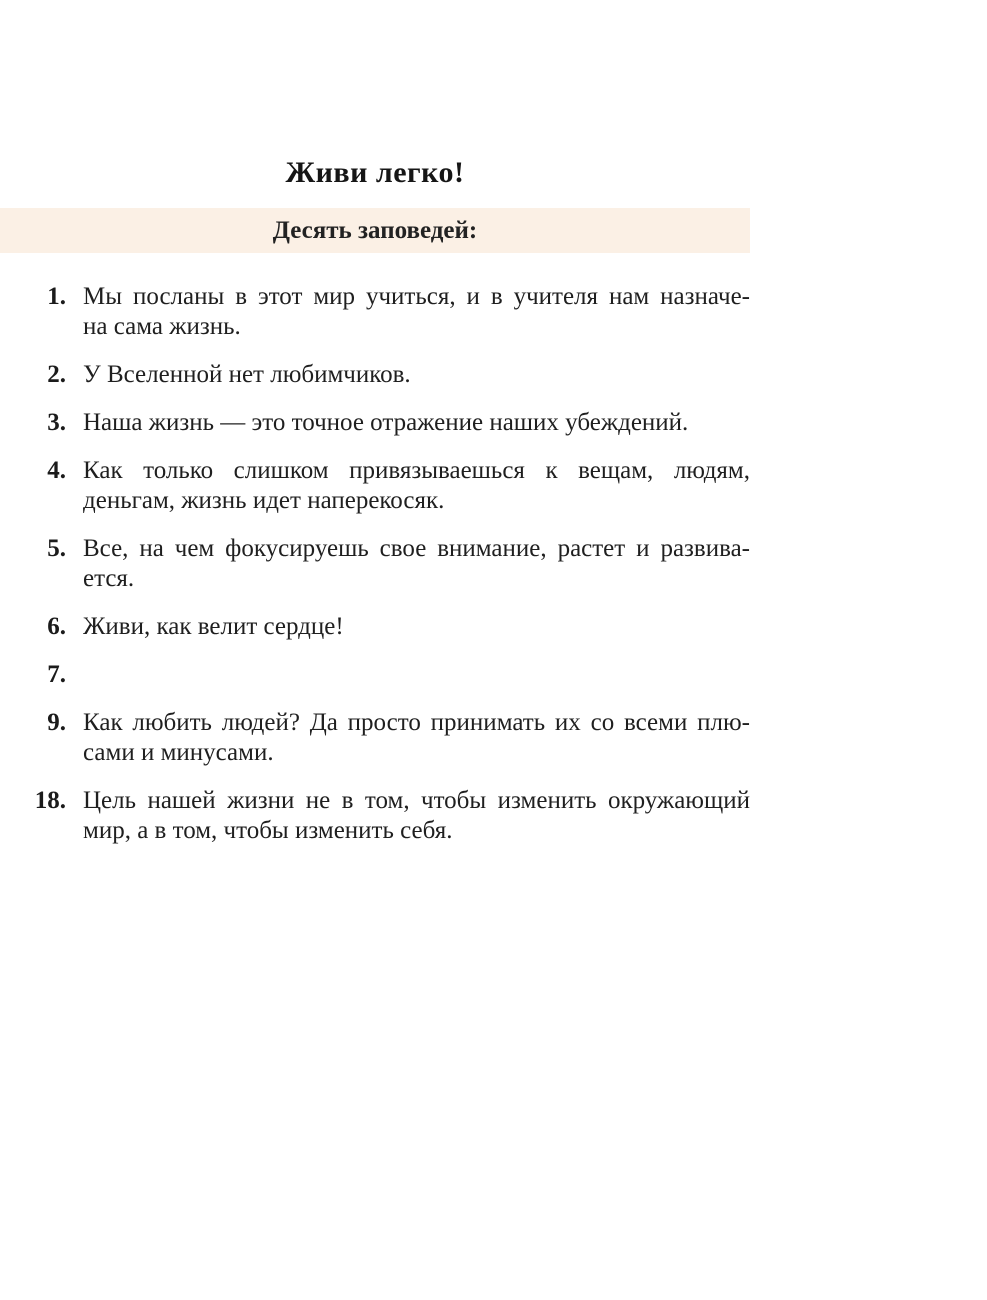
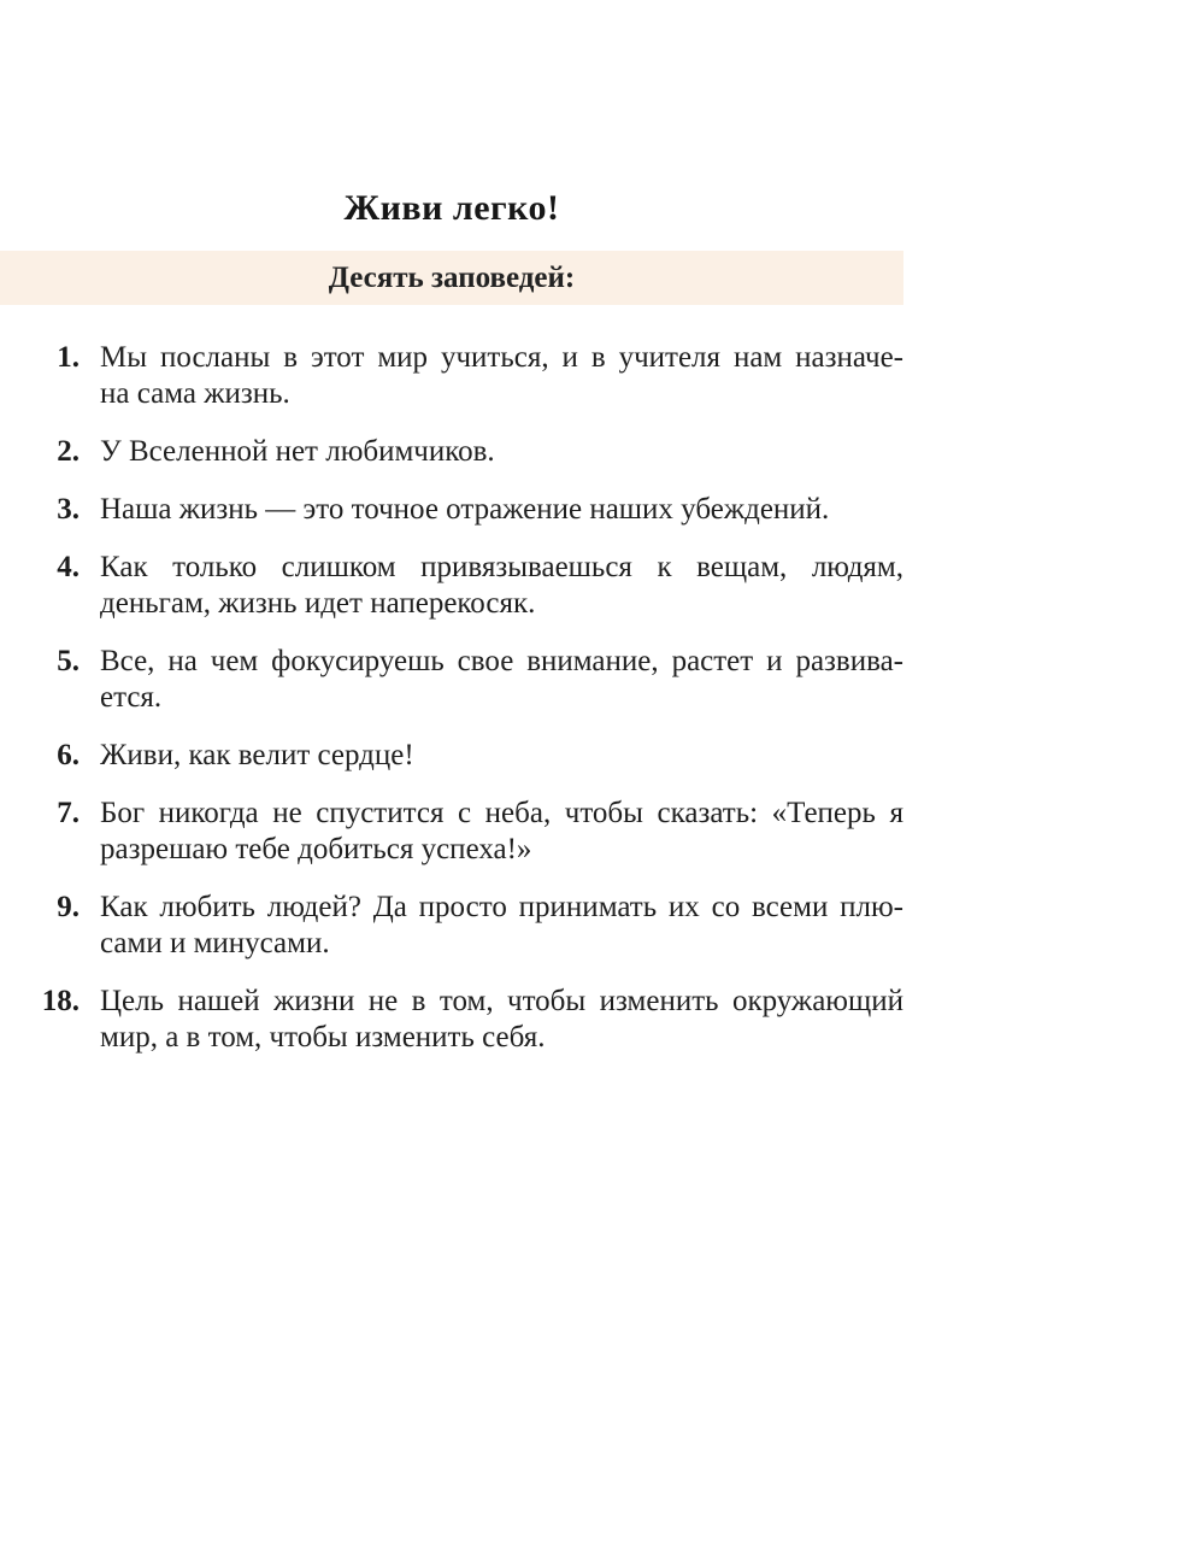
  Живи легко!
  Десять заповедей:
  1.
  Мы посланы в этот мир учиться, и в учителя нам назначе-
  на сама жизнь.
  2.
  У Вселенной нет любимчиков.
  3.
  Наша жизнь — это точное отражение наших убеждений.
  4.
  Как только слишком привязываешься к вещам, людям,
  деньгам, жизнь идет наперекосяк.
  5.
  Все, на чем фокусируешь свое внимание, растет и развива-
  ется.
  6.
  Живи, как велит сердце!
  7.
+ Бог никогда не спустится с неба, чтобы сказать: «Теперь я
+ разрешаю тебе добиться успеха!»
  9.
  Как любить людей? Да просто принимать их со всеми плю-
  сами и минусами.
  18.
  Цель нашей жизни не в том, чтобы изменить окружающий
  мир, а в том, чтобы изменить себя.
